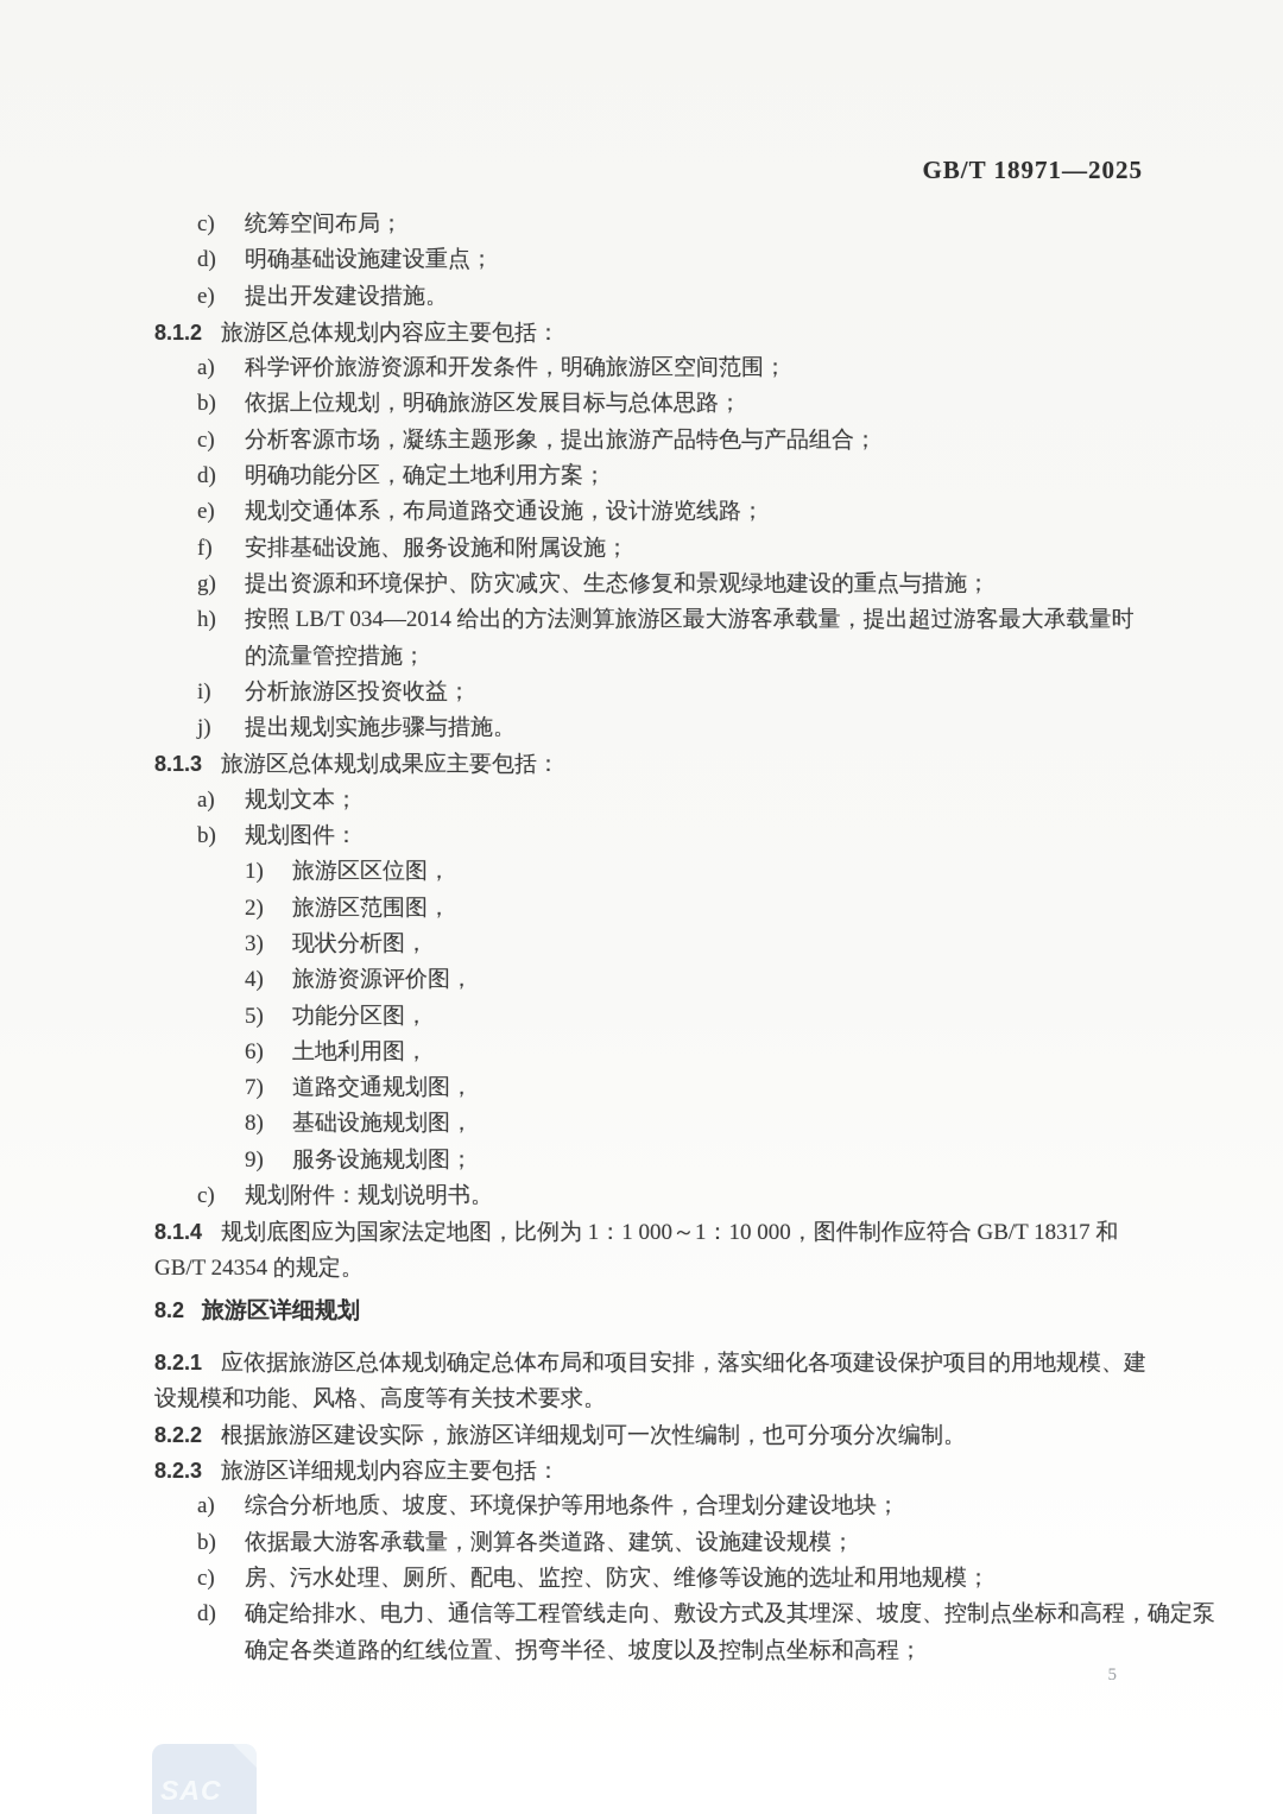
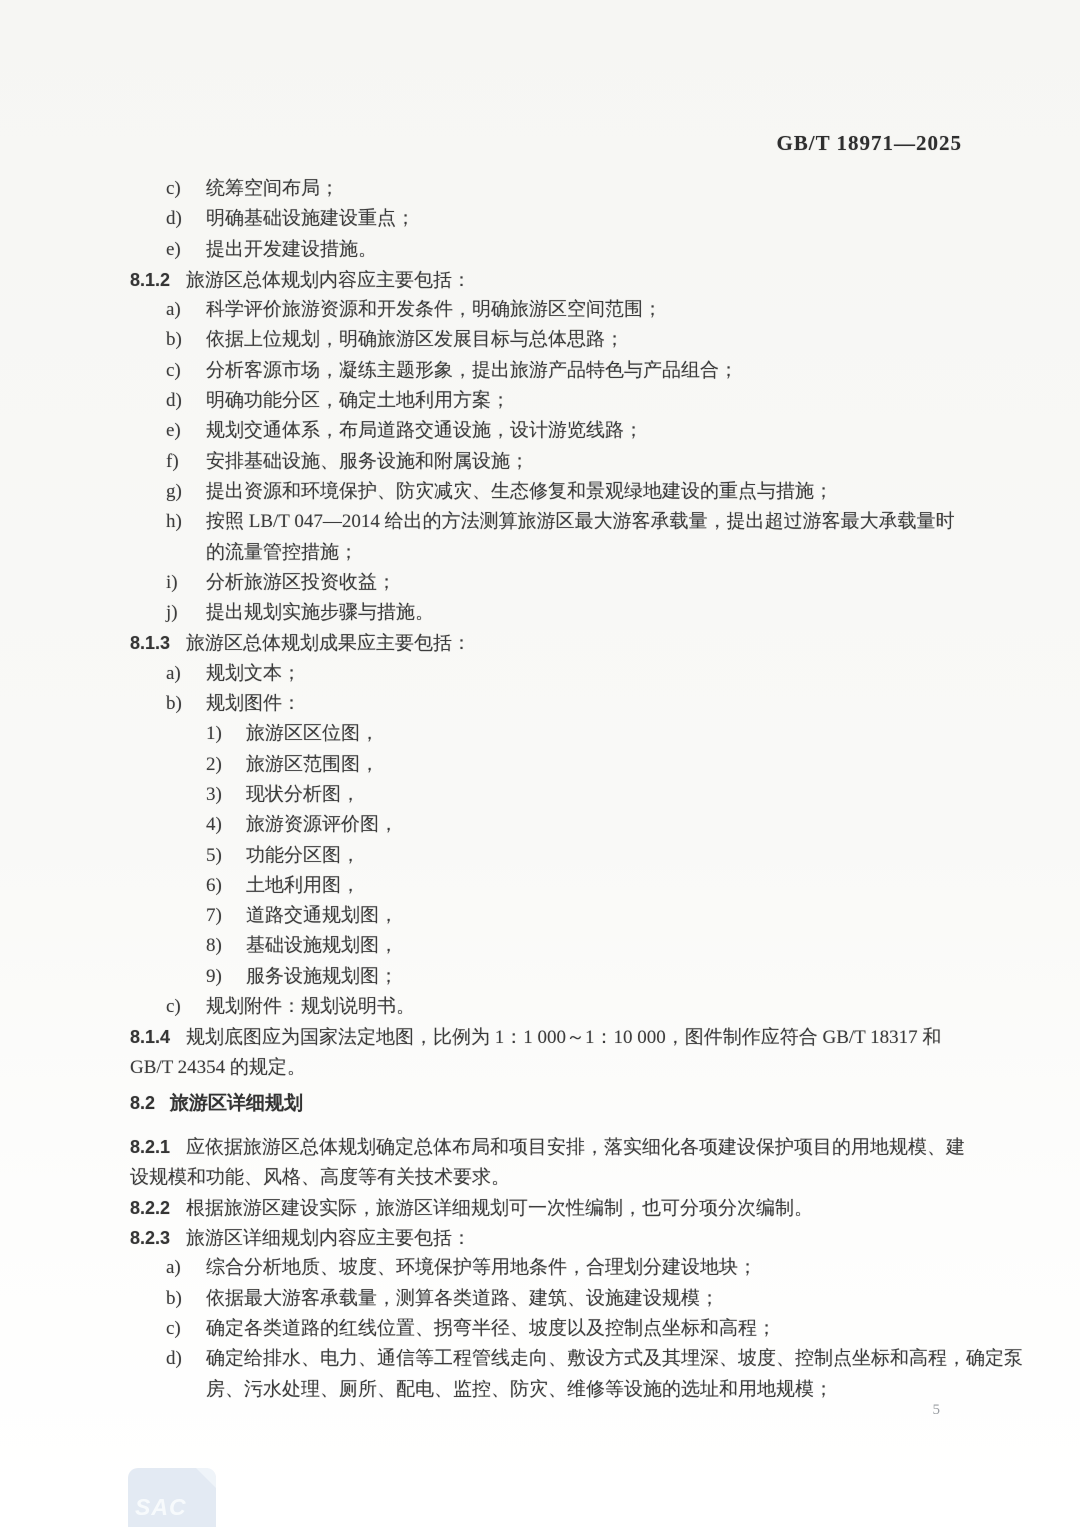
  GB/T 18971—2025
  c) 统筹空间布局；
  d) 明确基础设施建设重点；
  e) 提出开发建设措施。
  8.1.2 旅游区总体规划内容应主要包括：
  a) 科学评价旅游资源和开发条件，明确旅游区空间范围；
  b) 依据上位规划，明确旅游区发展目标与总体思路；
  c) 分析客源市场，凝练主题形象，提出旅游产品特色与产品组合；
  d) 明确功能分区，确定土地利用方案；
  e) 规划交通体系，布局道路交通设施，设计游览线路；
  f) 安排基础设施、服务设施和附属设施；
  g) 提出资源和环境保护、防灾减灾、生态修复和景观绿地建设的重点与措施；
- h) 按照 LB/T 034—2014 给出的方法测算旅游区最大游客承载量，提出超过游客最大承载量时
+ h) 按照 LB/T 047—2014 给出的方法测算旅游区最大游客承载量，提出超过游客最大承载量时
  的流量管控措施；
  i) 分析旅游区投资收益；
  j) 提出规划实施步骤与措施。
  8.1.3 旅游区总体规划成果应主要包括：
  a) 规划文本；
  b) 规划图件：
  1) 旅游区区位图，
  2) 旅游区范围图，
  3) 现状分析图，
  4) 旅游资源评价图，
  5) 功能分区图，
  6) 土地利用图，
  7) 道路交通规划图，
  8) 基础设施规划图，
  9) 服务设施规划图；
  c) 规划附件：规划说明书。
  8.1.4 规划底图应为国家法定地图，比例为 1：1 000～1：10 000，图件制作应符合 GB/T 18317 和
  GB/T 24354 的规定。
  8.2 旅游区详细规划
  8.2.1 应依据旅游区总体规划确定总体布局和项目安排，落实细化各项建设保护项目的用地规模、建
  设规模和功能、风格、高度等有关技术要求。
  8.2.2 根据旅游区建设实际，旅游区详细规划可一次性编制，也可分项分次编制。
  8.2.3 旅游区详细规划内容应主要包括：
  a) 综合分析地质、坡度、环境保护等用地条件，合理划分建设地块；
  b) 依据最大游客承载量，测算各类道路、建筑、设施建设规模；
- c) 房、污水处理、厕所、配电、监控、防灾、维修等设施的选址和用地规模；
+ c) 确定各类道路的红线位置、拐弯半径、坡度以及控制点坐标和高程；
  d) 确定给排水、电力、通信等工程管线走向、敷设方式及其埋深、坡度、控制点坐标和高程，确定泵
- 确定各类道路的红线位置、拐弯半径、坡度以及控制点坐标和高程；
+ 房、污水处理、厕所、配电、监控、防灾、维修等设施的选址和用地规模；
  5
